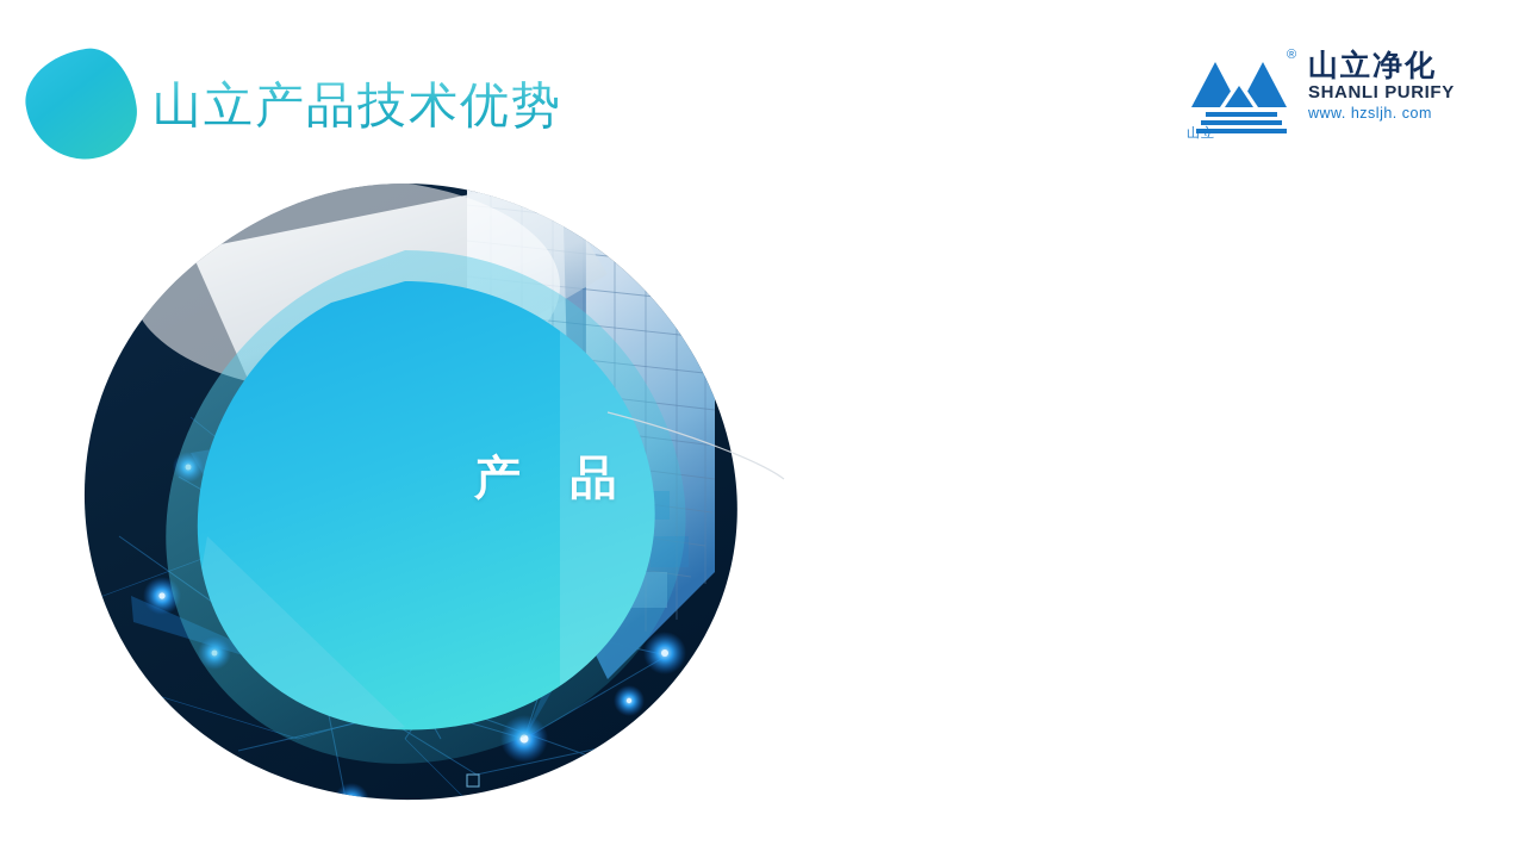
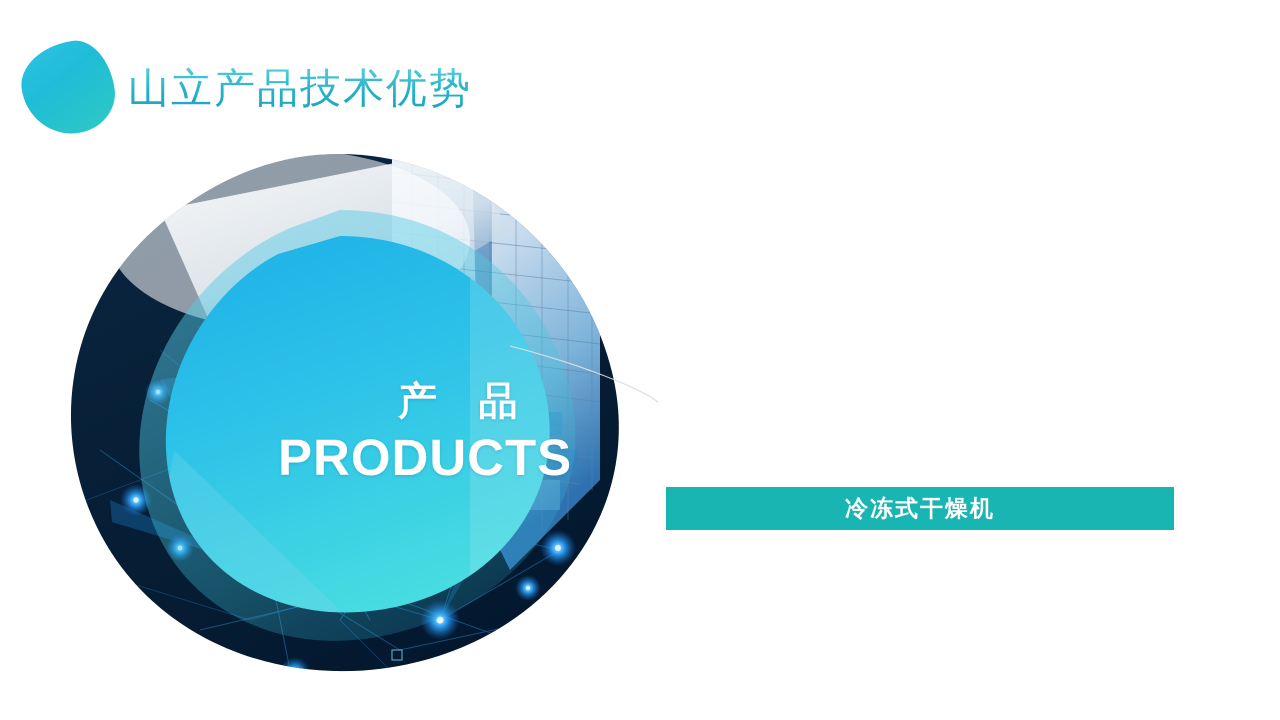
  山立产品技术优势
- ®
- 山立
- 山立净化
- SHANLI PURIFY
- www. hzsljh. com
  产 品
+ PRODUCTS
+ 冷冻式干燥机
